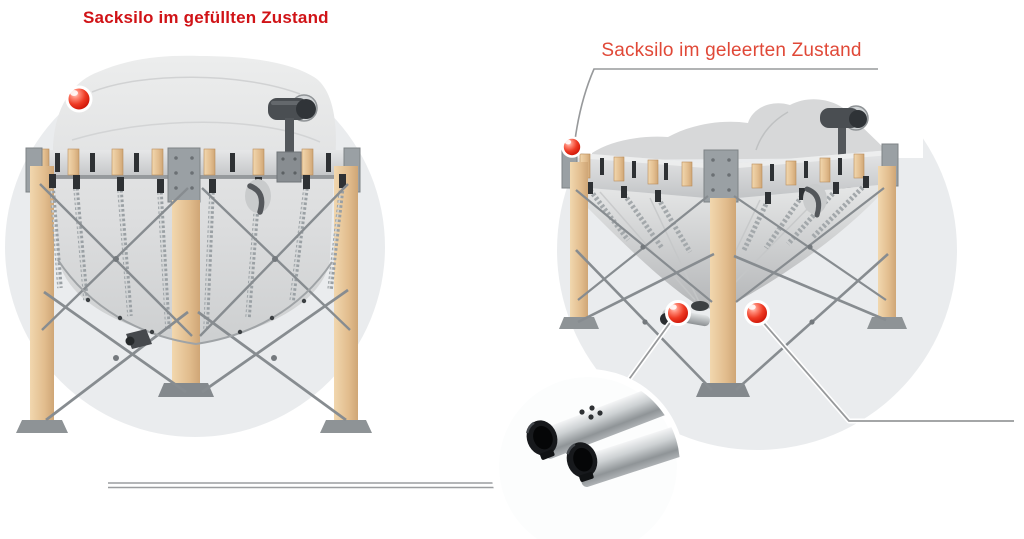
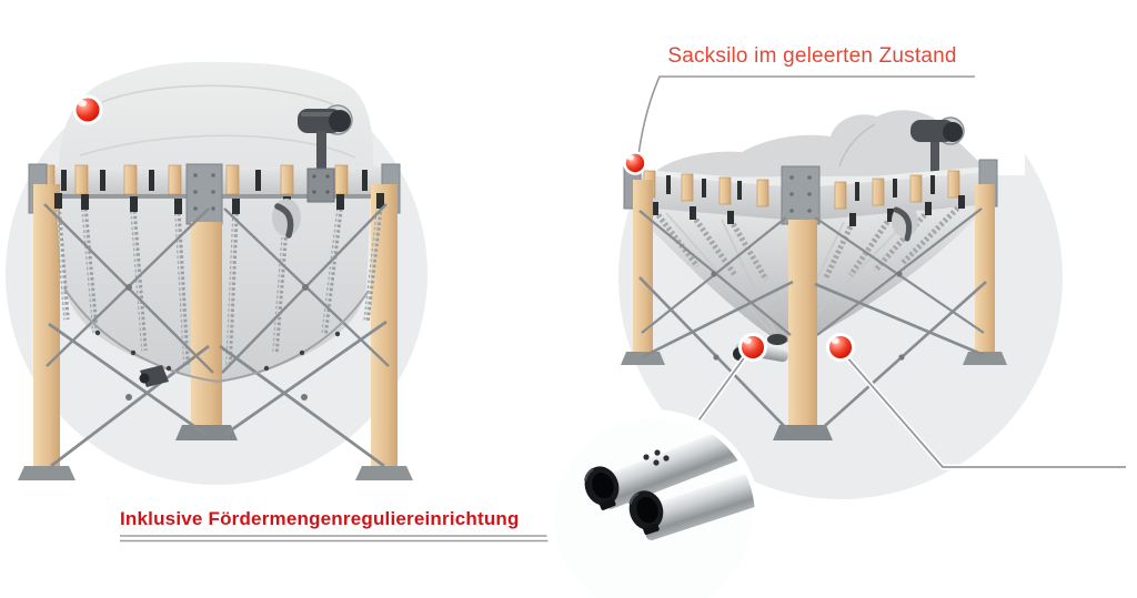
- Sacksilo im gefüllten Zustand
  Sacksilo im geleerten Zustand
+ Inklusive Fördermengenreguliereinrichtung
